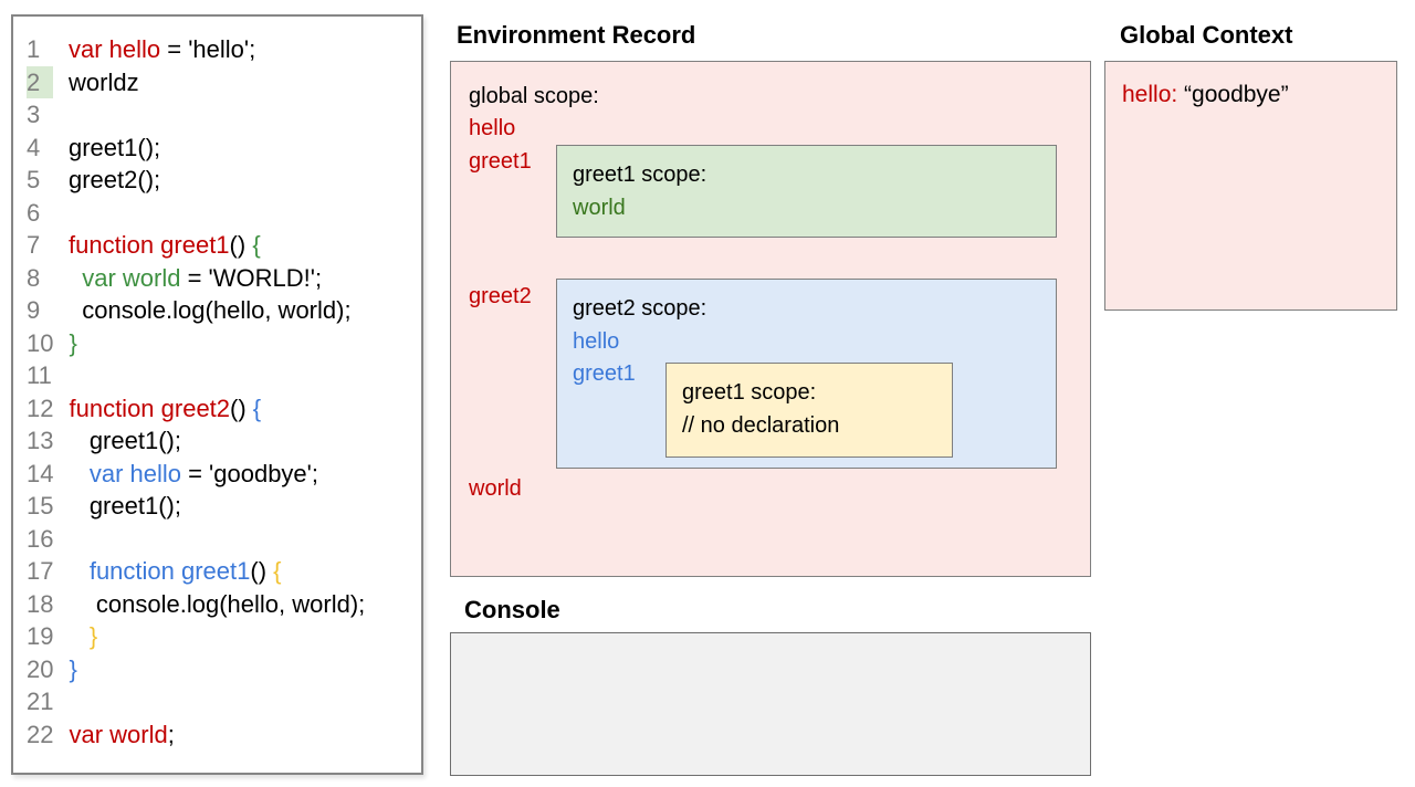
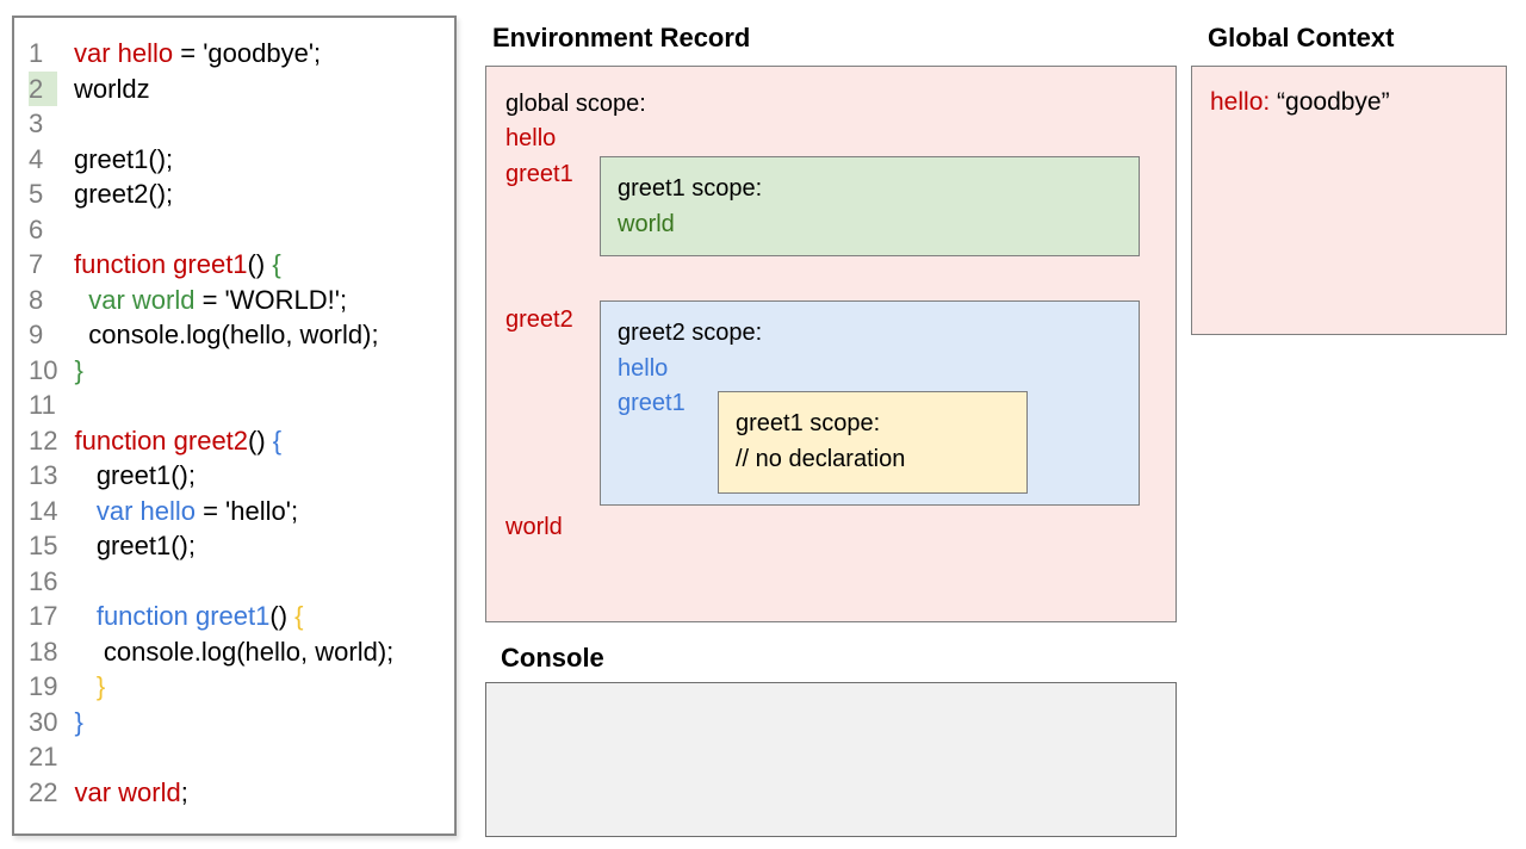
  1
- var hello = 'hello';
+ var hello = 'goodbye';
  2
  worldz
  3
  4
  greet1();
  5
  greet2();
  6
  7
  function greet1() {
  8
  var world = 'WORLD!';
  9
  console.log(hello, world);
  10
  }
  11
  12
  function greet2() {
  13
  greet1();
  14
- var hello = 'goodbye';
+ var hello = 'hello';
  15
  greet1();
  16
  17
  function greet1() {
  18
  console.log(hello, world);
  19
  }
- 20
+ 30
  }
  21
  22
  var world;
  Environment Record
  global scope:
  hello
  greet1
  greet2
  world
  greet1 scope:
  world
  greet2 scope:
  hello
  greet1
  greet1 scope:
  // no declaration
  Global Context
  hello: “goodbye”
  Console
